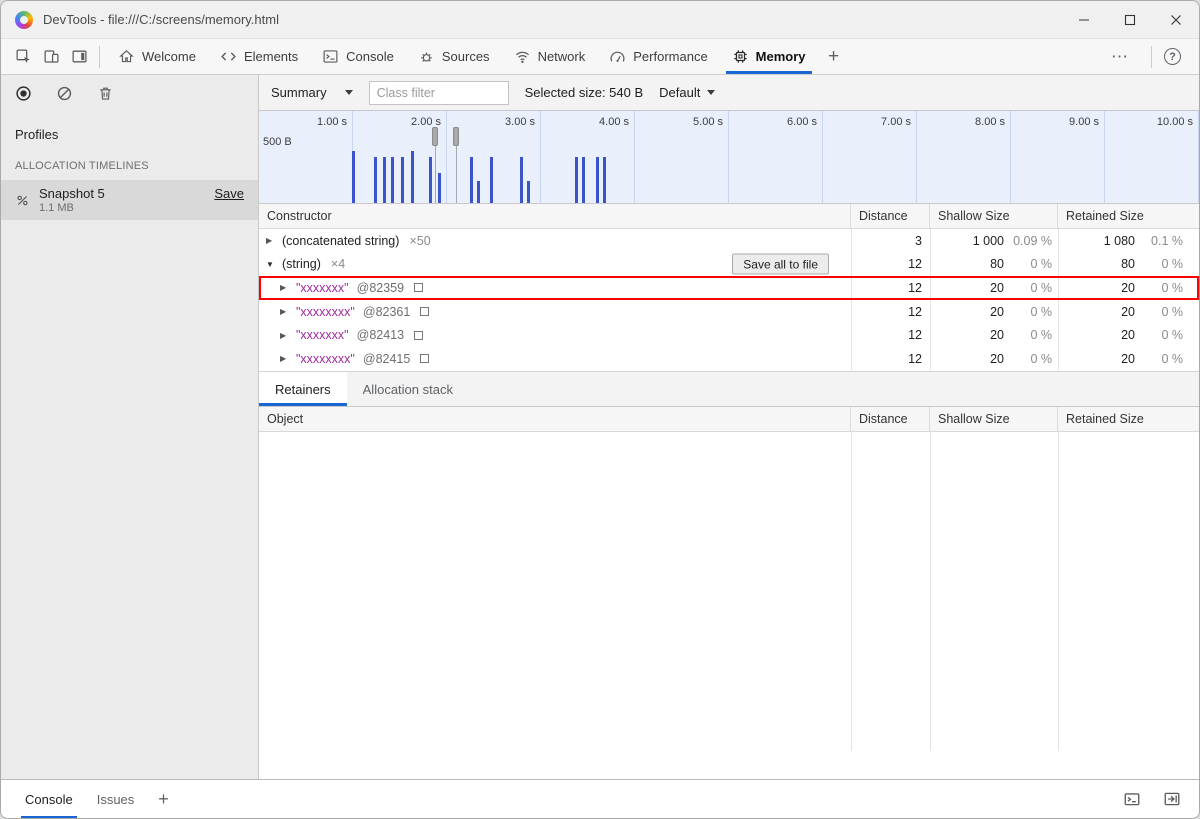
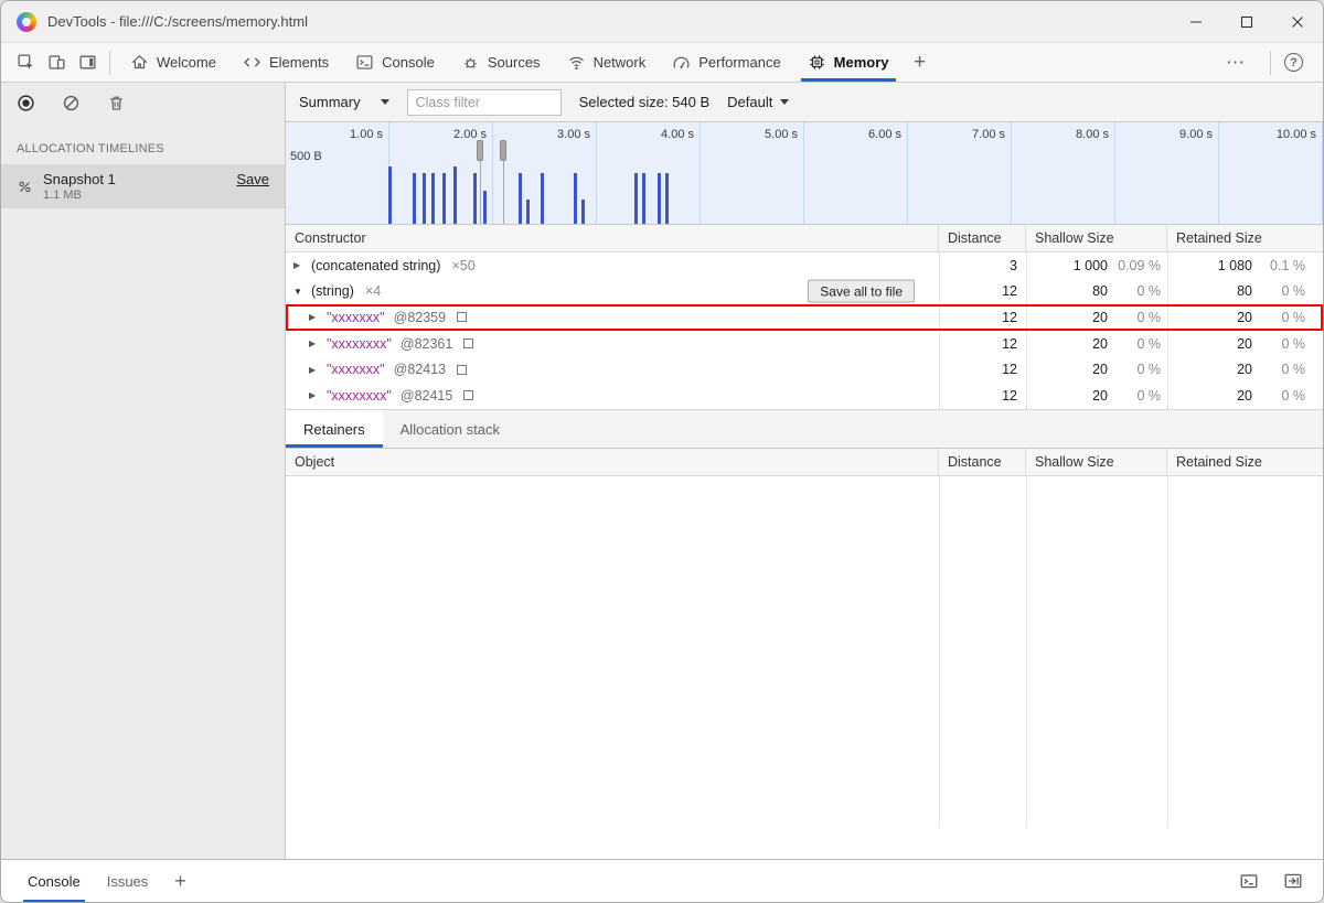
  DevTools - file:///C:/screens/memory.html
  Welcome
  Elements
  Console
  Sources
  Network
  Performance
  Memory
  +
  ⋯
  ?
- Profiles
  ALLOCATION TIMELINES
- Snapshot 5
+ Snapshot 1
  Save
  1.1 MB
  Summary
  Class filter
  Selected size: 540 B
  Default
  500 B
  1.00 s
  2.00 s
  3.00 s
  4.00 s
  5.00 s
  6.00 s
  7.00 s
  8.00 s
  9.00 s
  10.00 s
  Constructor
  Distance
  Shallow Size
  Retained Size
  ▶
  (concatenated string)
  ×50
  3
  1 000
  0.09 %
  1 080
  0.1 %
  ▼
  (string)
  ×4
  Save all to file
  12
  80
  0 %
  80
  0 %
  ▶
  "xxxxxxx"
  @82359
  12
  20
  0 %
  20
  0 %
  ▶
  "xxxxxxxx"
  @82361
  12
  20
  0 %
  20
  0 %
  ▶
  "xxxxxxx"
  @82413
  12
  20
  0 %
  20
  0 %
  ▶
  "xxxxxxxx"
  @82415
  12
  20
  0 %
  20
  0 %
  Retainers
  Allocation stack
  Object
  Distance
  Shallow Size
  Retained Size
  Console
  Issues
  +
